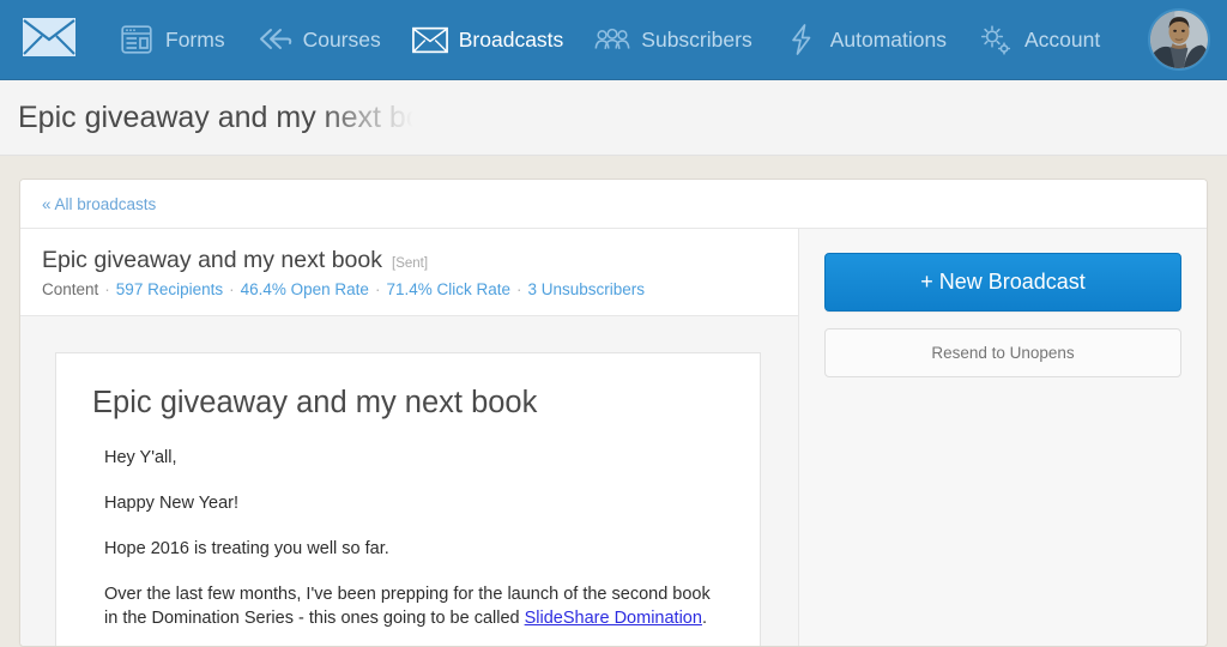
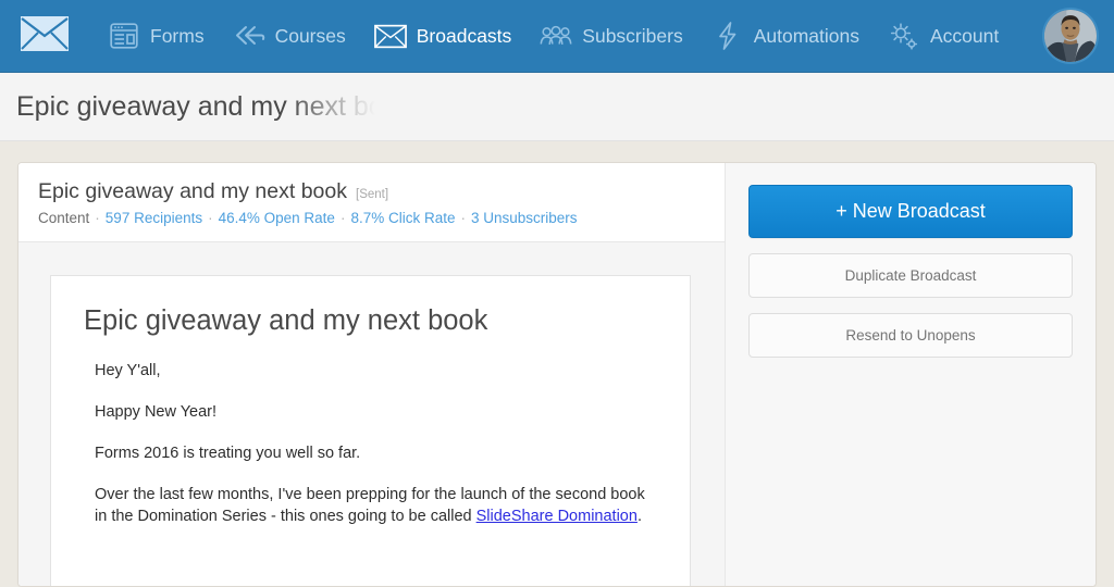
  Forms
  Courses
  Broadcasts
  Subscribers
  Automations
  Account
  Epic giveaway and my next book
- « All broadcasts
  Epic giveaway and my next book
  [Sent]
  Content
  ·
  597 Recipients
  ·
  46.4% Open Rate
  ·
- 71.4% Click Rate
+ 8.7% Click Rate
  ·
  3 Unsubscribers
  Epic giveaway and my next book
  Hey Y'all,
  Happy New Year!
- Hope 2016 is treating you well so far.
+ Forms 2016 is treating you well so far.
  Over the last few months, I've been prepping for the launch of the second book in the Domination Series - this ones going to be called SlideShare Domination.
  + New Broadcast
+ Duplicate Broadcast
  Resend to Unopens
